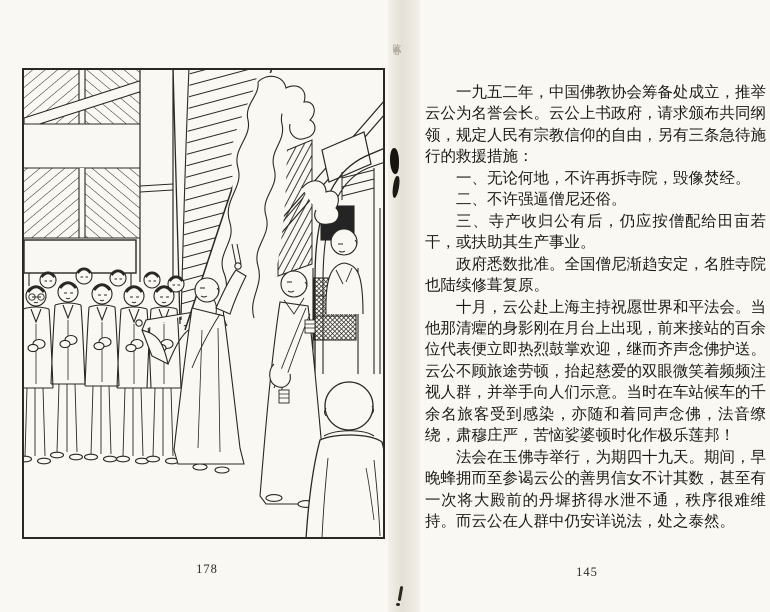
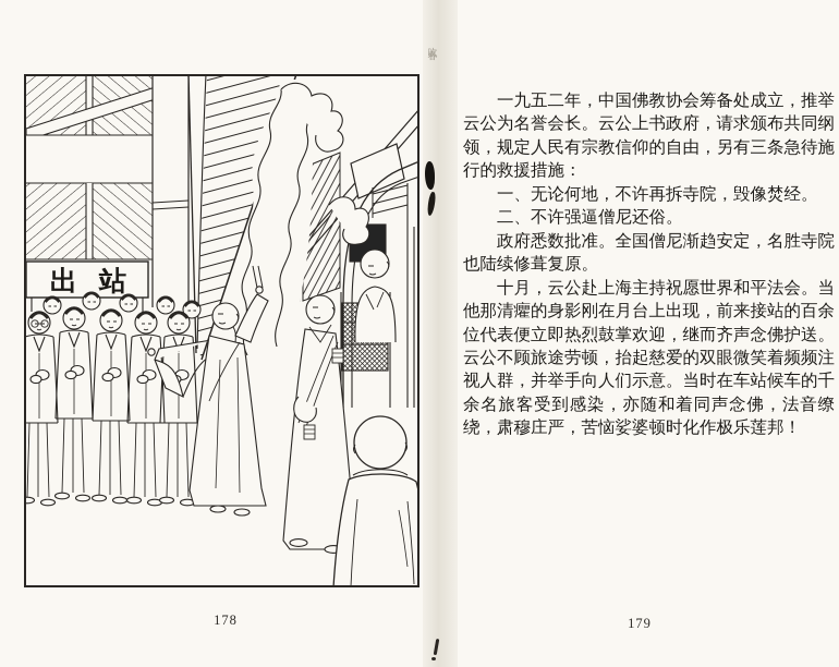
+ 出站
  178
  一九五二年，中国佛教协会筹备处成立，推举云公为名誉会长。云公上书政府，请求颁布共同纲领，规定人民有宗教信仰的自由，另有三条急待施行的救援措施：
  一、无论何地，不许再拆寺院，毁像焚经。
  二、不许强逼僧尼还俗。
- 三、寺产收归公有后，仍应按僧配给田亩若干，或扶助其生产事业。
  政府悉数批准。全国僧尼渐趋安定，名胜寺院也陆续修葺复原。
  十月，云公赴上海主持祝愿世界和平法会。当他那清癯的身影刚在月台上出现，前来接站的百余位代表便立即热烈鼓掌欢迎，继而齐声念佛护送。云公不顾旅途劳顿，抬起慈爱的双眼微笑着频频注视人群，并举手向人们示意。当时在车站候车的千余名旅客受到感染，亦随和着同声念佛，法音缭绕，肃穆庄严，苦恼娑婆顿时化作极乐莲邦！
- 法会在玉佛寺举行，为期四十九天。期间，早晚蜂拥而至参谒云公的善男信女不计其数，甚至有一次将大殿前的丹墀挤得水泄不通，秩序很难维持。而云公在人群中仍安详说法，处之泰然。
- 145
+ 179
